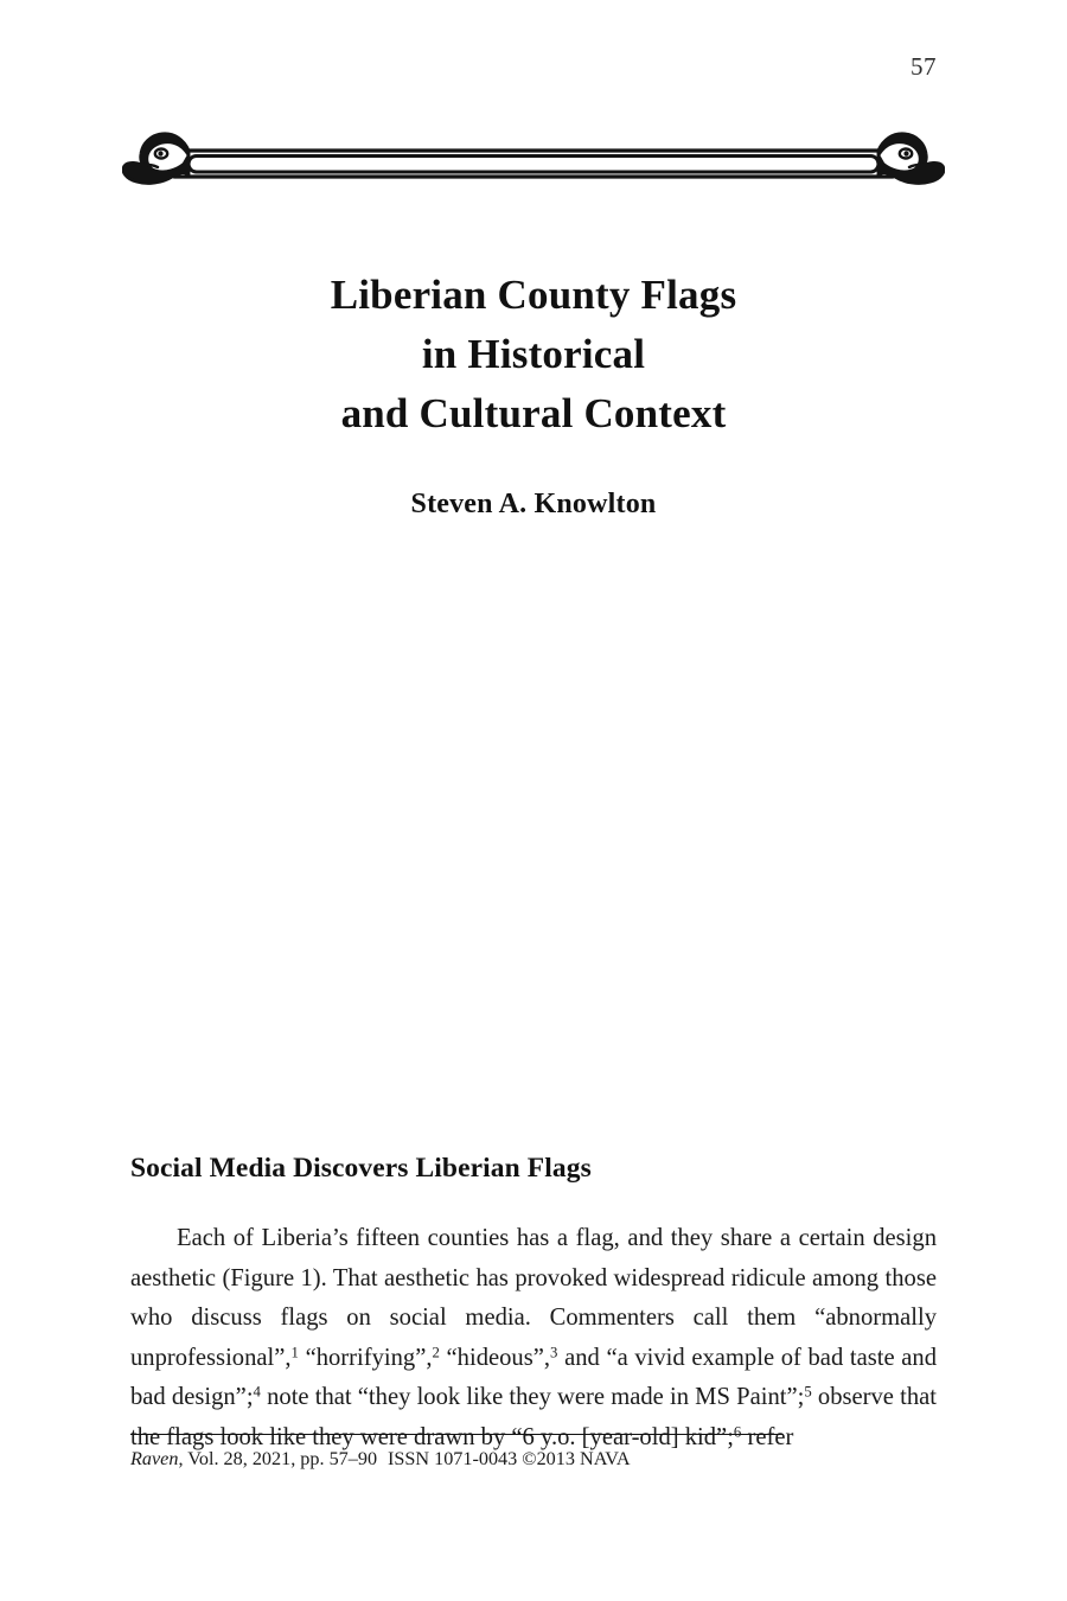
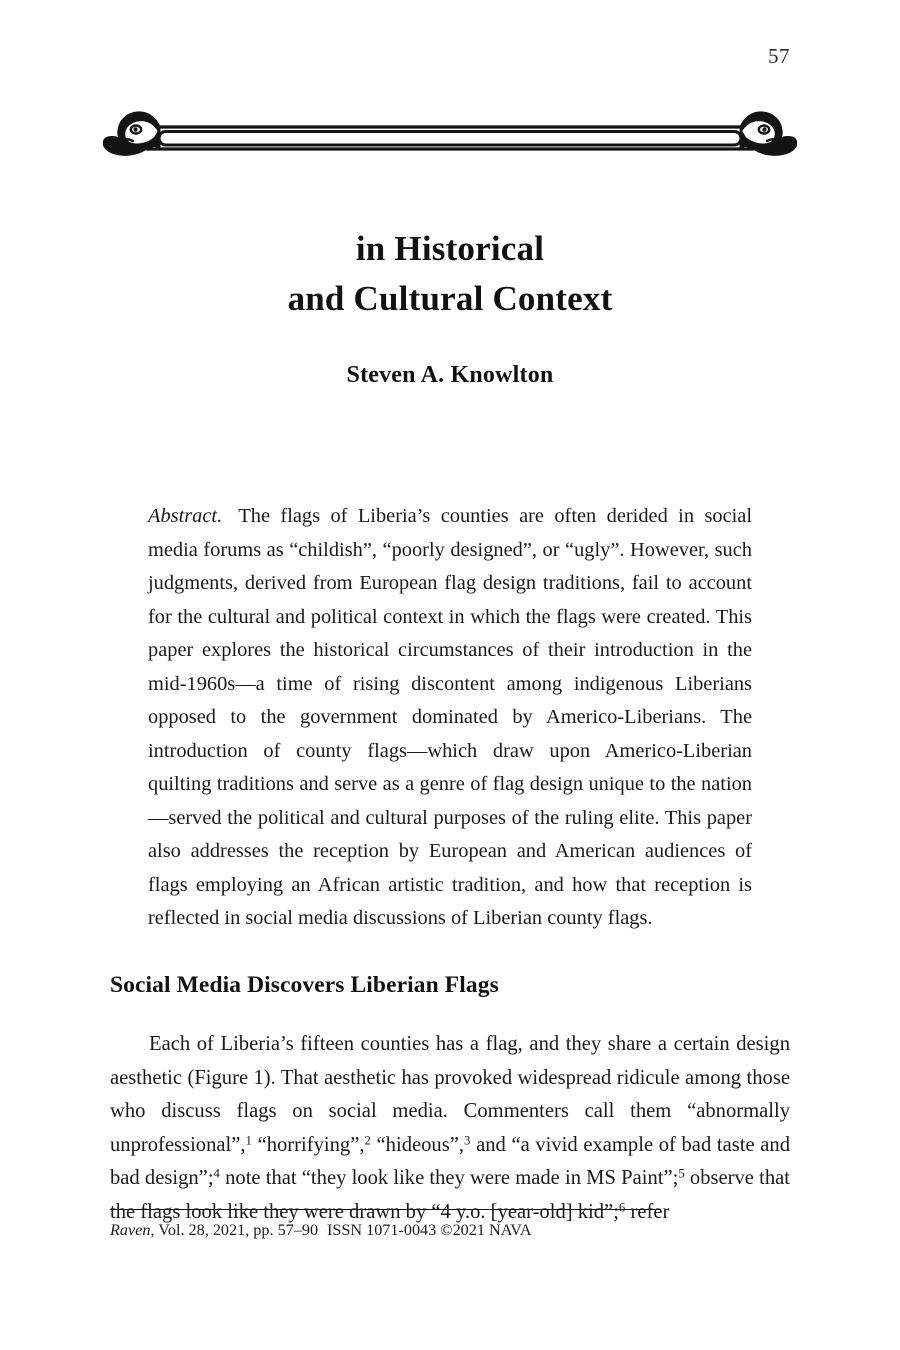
  57
- Liberian County Flags
  in Historical
  and Cultural Context
  Steven A. Knowlton
+ Abstract. The flags of Liberia’s counties are often derided in social media forums as “childish”, “poorly designed”, or “ugly”. However, such judgments, derived from European flag design traditions, fail to account for the cultural and political context in which the flags were created. This paper explores the historical circumstances of their introduction in the mid-1960s—a time of rising discontent among indigenous Liberians opposed to the government dominated by Americo-Liberians. The introduction of county flags—which draw upon Americo-Liberian quilting traditions and serve as a genre of flag design unique to the nation—served the political and cultural purposes of the ruling elite. This paper also addresses the reception by European and American audiences of flags employing an African artistic tradition, and how that reception is reflected in social media discussions of Liberian county flags.
  Social Media Discovers Liberian Flags
- Each of Liberia’s fifteen counties has a flag, and they share a certain design aesthetic (Figure 1). That aesthetic has provoked widespread ridicule among those who discuss flags on social media. Commenters call them “abnormally unprofessional”,1 “horrifying”,2 “hideous”,3 and “a vivid example of bad taste and bad design”;4 note that “they look like they were made in MS Paint”;5 observe that the flags look like they were drawn by “6 y.o. [year-old] kid”;6 refer
+ Each of Liberia’s fifteen counties has a flag, and they share a certain design aesthetic (Figure 1). That aesthetic has provoked widespread ridicule among those who discuss flags on social media. Commenters call them “abnormally unprofessional”,1 “horrifying”,2 “hideous”,3 and “a vivid example of bad taste and bad design”;4 note that “they look like they were made in MS Paint”;5 observe that the flags look like they were drawn by “4 y.o. [year-old] kid”;6 refer
- Raven, Vol. 28, 2021, pp. 57–90 ISSN 1071-0043 ©2013 NAVA
+ Raven, Vol. 28, 2021, pp. 57–90 ISSN 1071-0043 ©2021 NAVA
